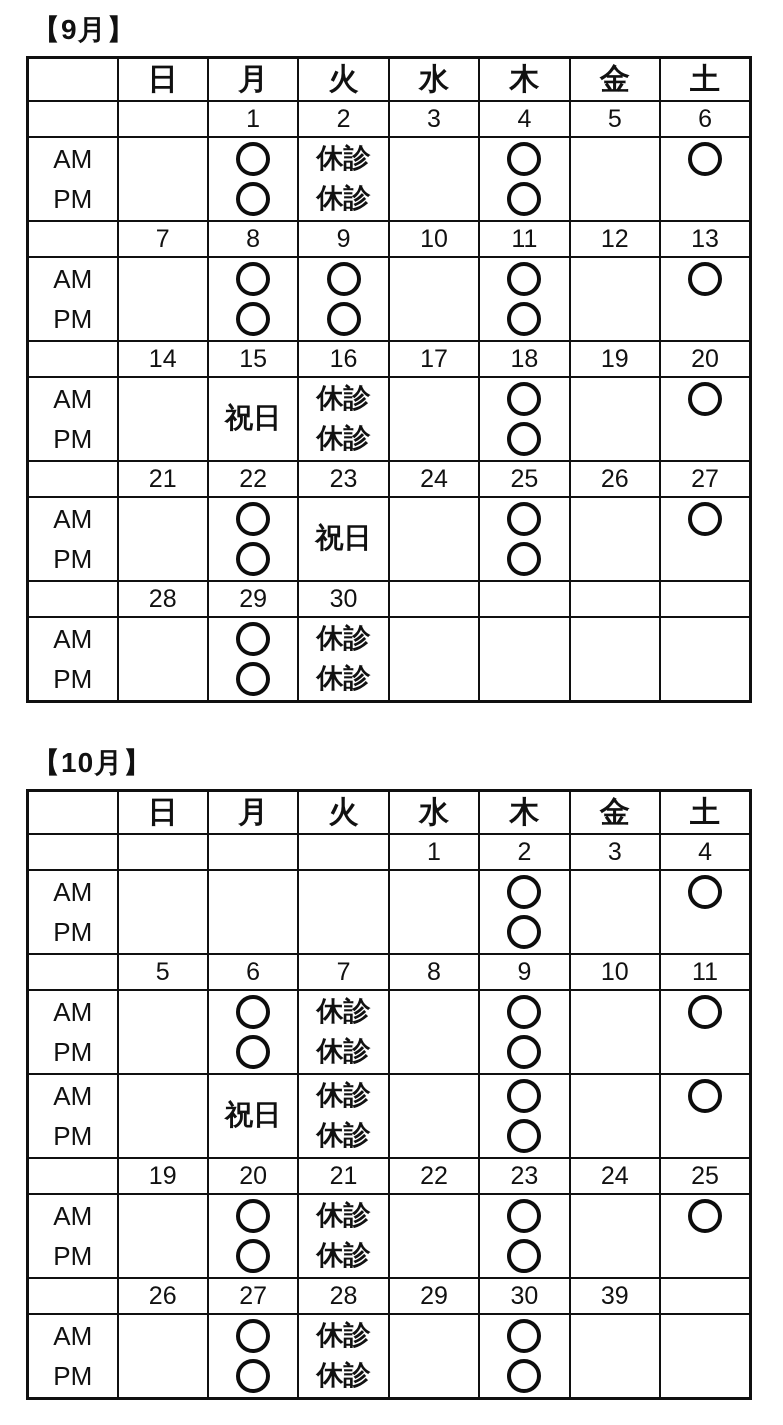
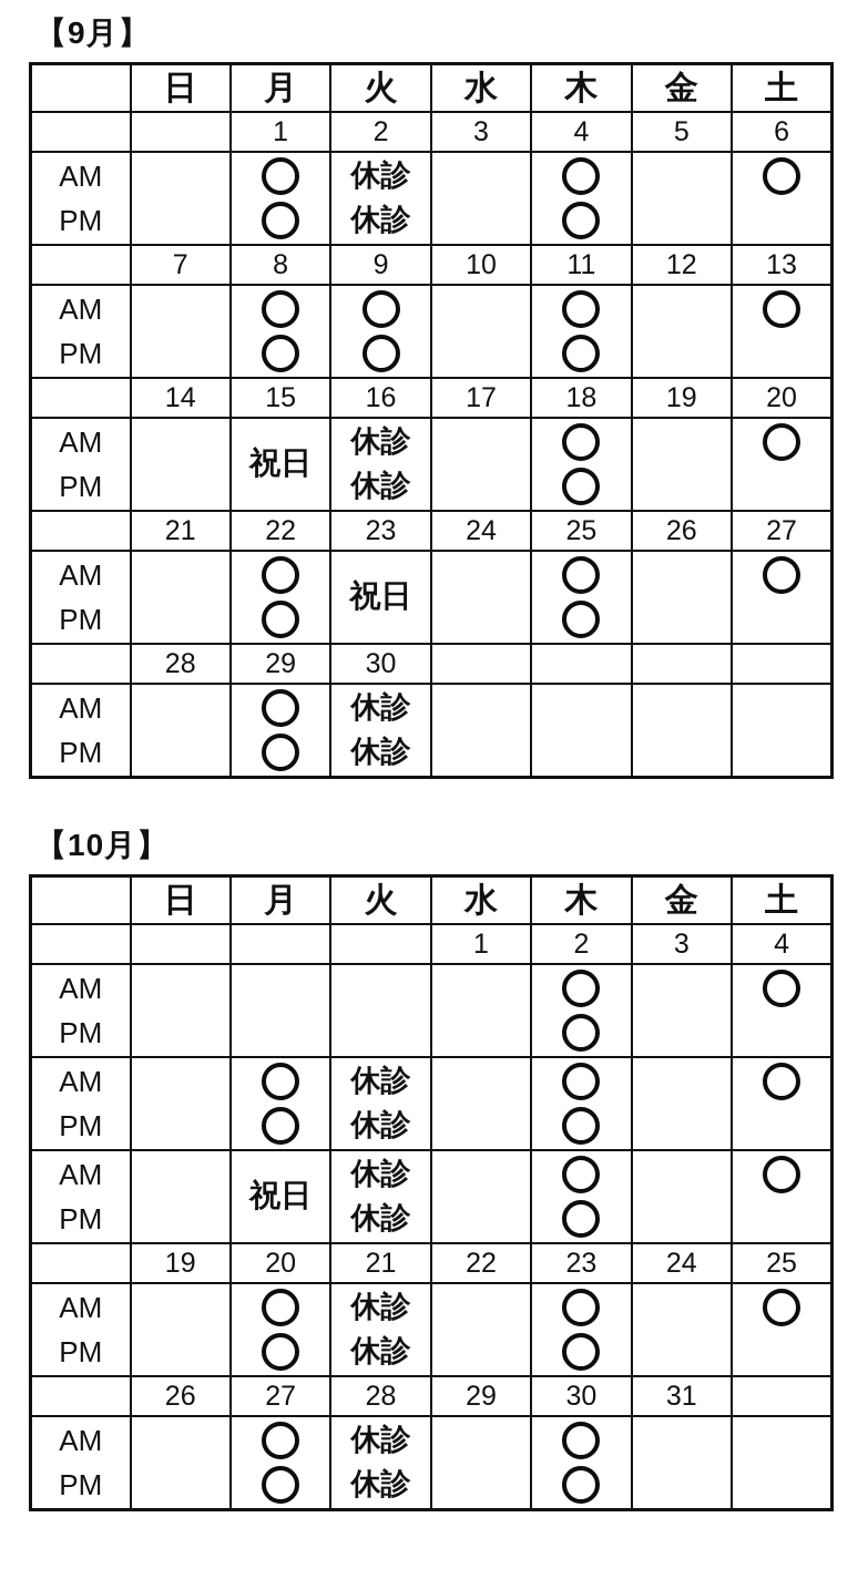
  【9月】
  	日	月	火	水	木	金	土
  		1	2	3	4	5	6
  AMPM			休診休診
  	7	8	9	10	11	12	13
  AMPM
  	14	15	16	17	18	19	20
  AMPM		祝日	休診休診
  	21	22	23	24	25	26	27
  AMPM			祝日
  	28	29	30
  AMPM			休診休診
  【10月】
  	日	月	火	水	木	金	土
  				1	2	3	4
  AMPM
- 	5	6	7	8	9	10	11
  AMPM			休診休診
  AMPM		祝日	休診休診
  	19	20	21	22	23	24	25
  AMPM			休診休診
- 	26	27	28	29	30	39
+ 	26	27	28	29	30	31
  AMPM			休診休診
